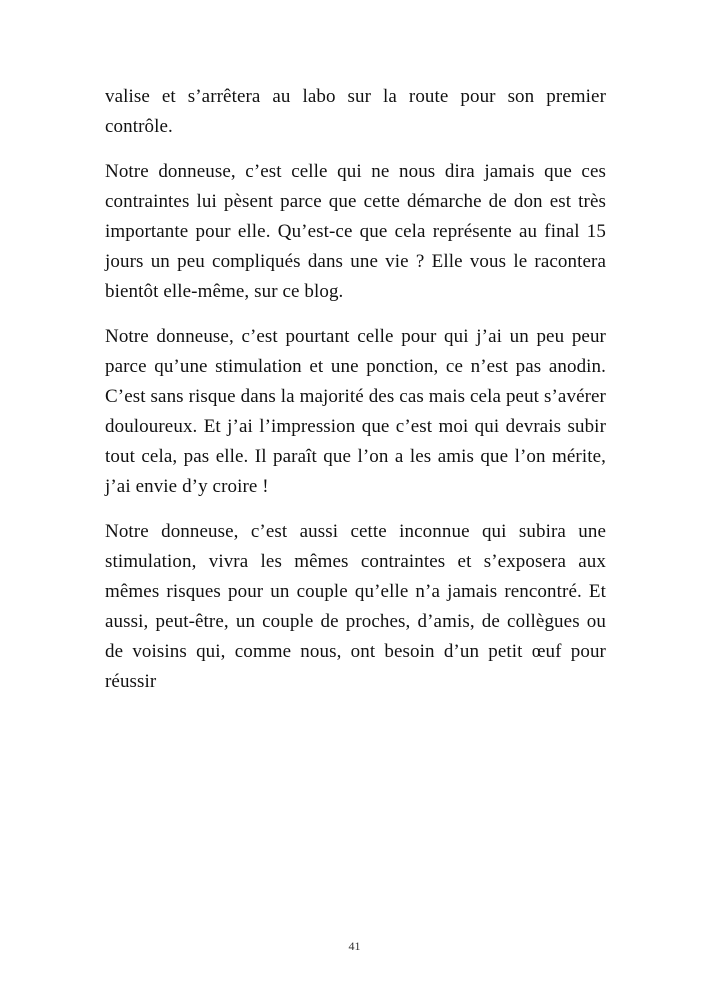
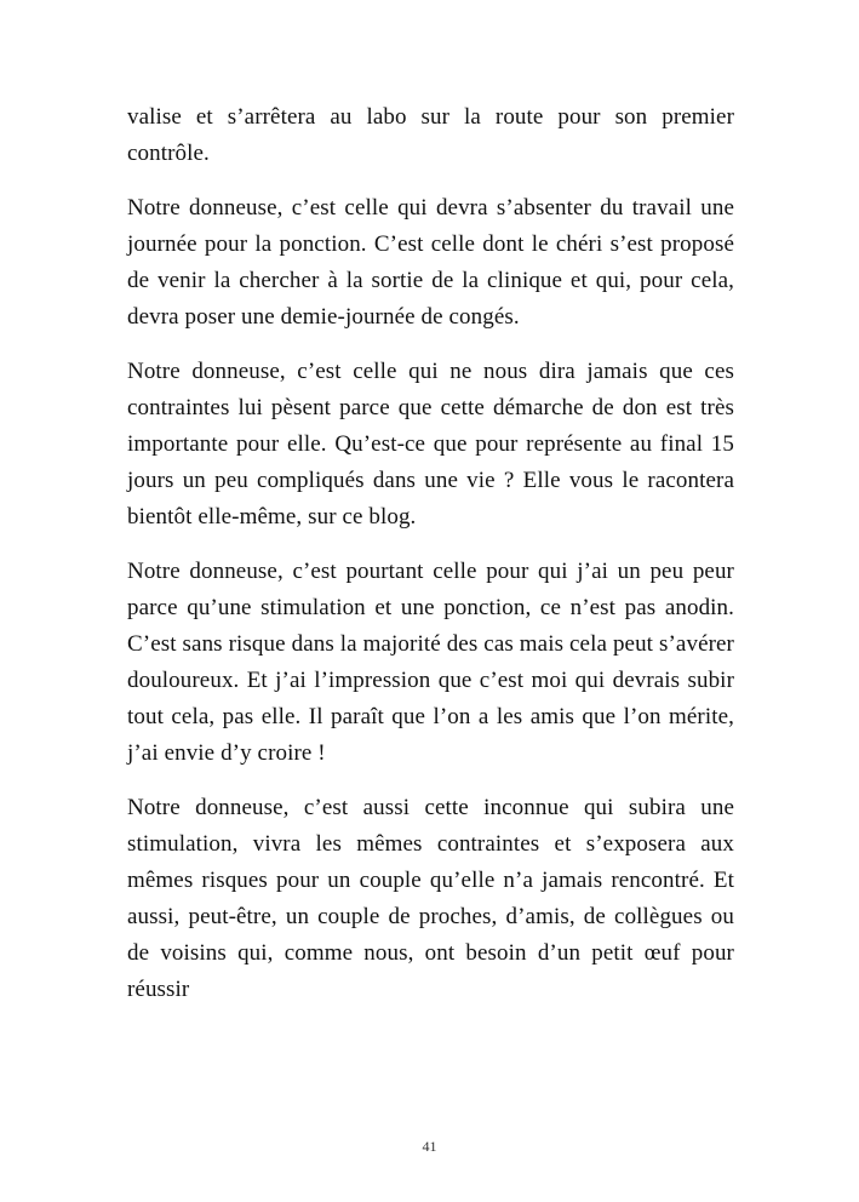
  valise et s’arrêtera au labo sur la route pour son premier contrôle.
+ Notre donneuse, c’est celle qui devra s’absenter du travail une journée pour la ponction. C’est celle dont le chéri s’est proposé de venir la chercher à la sortie de la clinique et qui, pour cela, devra poser une demie-journée de congés.
- Notre donneuse, c’est celle qui ne nous dira jamais que ces contraintes lui pèsent parce que cette démarche de don est très importante pour elle. Qu’est-ce que cela représente au final 15 jours un peu compliqués dans une vie ? Elle vous le racontera bientôt elle-même, sur ce blog.
+ Notre donneuse, c’est celle qui ne nous dira jamais que ces contraintes lui pèsent parce que cette démarche de don est très importante pour elle. Qu’est-ce que pour représente au final 15 jours un peu compliqués dans une vie ? Elle vous le racontera bientôt elle-même, sur ce blog.
  Notre donneuse, c’est pourtant celle pour qui j’ai un peu peur parce qu’une stimulation et une ponction, ce n’est pas anodin. C’est sans risque dans la majorité des cas mais cela peut s’avérer douloureux. Et j’ai l’impression que c’est moi qui devrais subir tout cela, pas elle. Il paraît que l’on a les amis que l’on mérite, j’ai envie d’y croire !
  Notre donneuse, c’est aussi cette inconnue qui subira une stimulation, vivra les mêmes contraintes et s’exposera aux mêmes risques pour un couple qu’elle n’a jamais rencontré. Et aussi, peut-être, un couple de proches, d’amis, de collègues ou de voisins qui, comme nous, ont besoin d’un petit œuf pour réussir
  41
